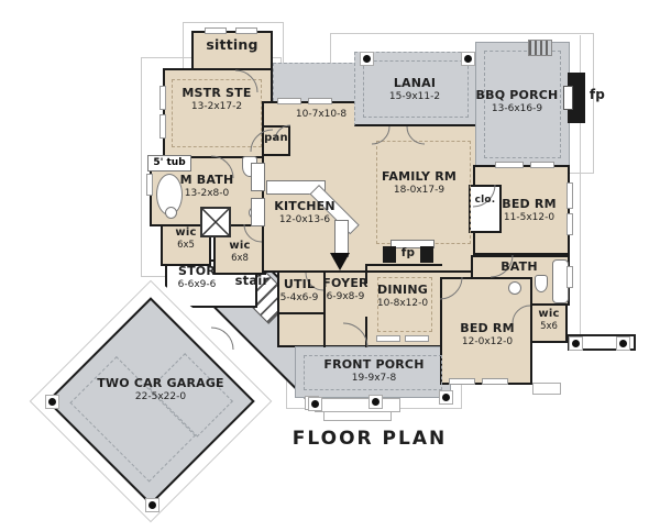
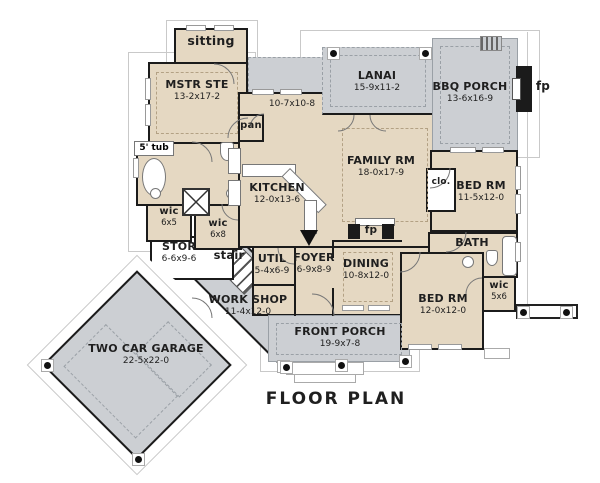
  5' tub
  sitting
  MSTR STE
  13-2x17-2
- M BATH
- 13-2x8-0
  wic
  6x5
  wic
  6x8
  pan
  10-7x10-8
  KITCHEN
  12-0x13-6
  FAMILY RM
  18-0x17-9
  LANAI
  15-9x11-2
  BBQ PORCH
  13-6x16-9
  fp
  clo.
  BED RM
  11-5x12-0
  BATH
  wic
  5x6
  BED RM
  12-0x12-0
  DINING
  10-8x12-0
  FOYER
  6-9x8-9
  UTIL
  5-4x6-9
  STOR
  6-6x9-6
  stair
+ WORK SHOP
+ 11-4x12-0
  TWO CAR GARAGE
  22-5x22-0
  FRONT PORCH
  19-9x7-8
  fp
  FLOOR PLAN
